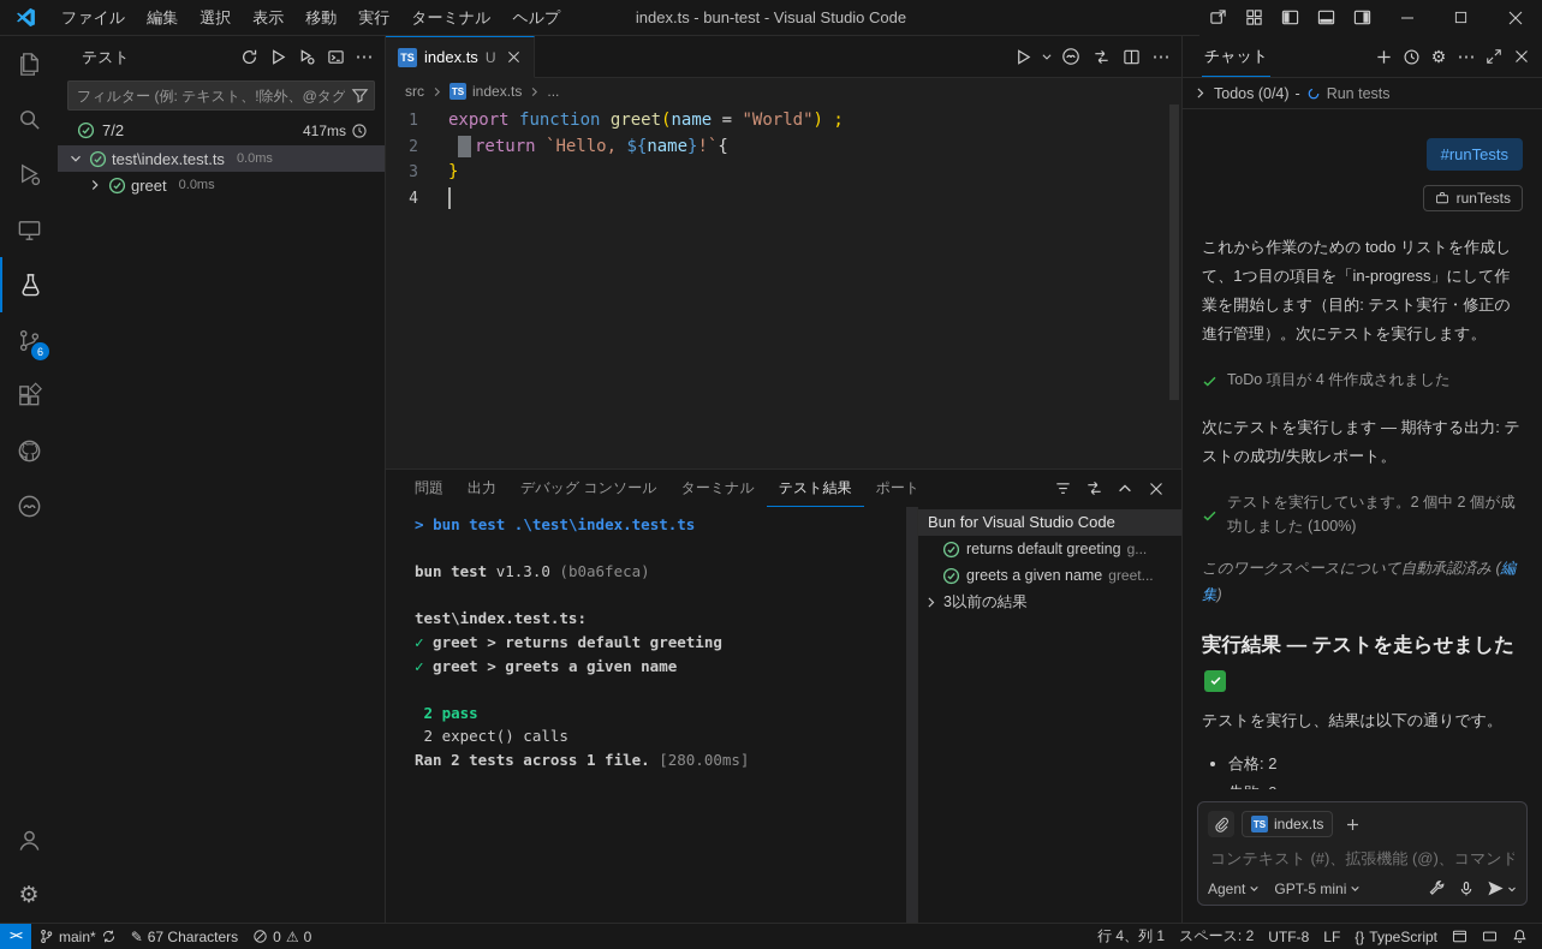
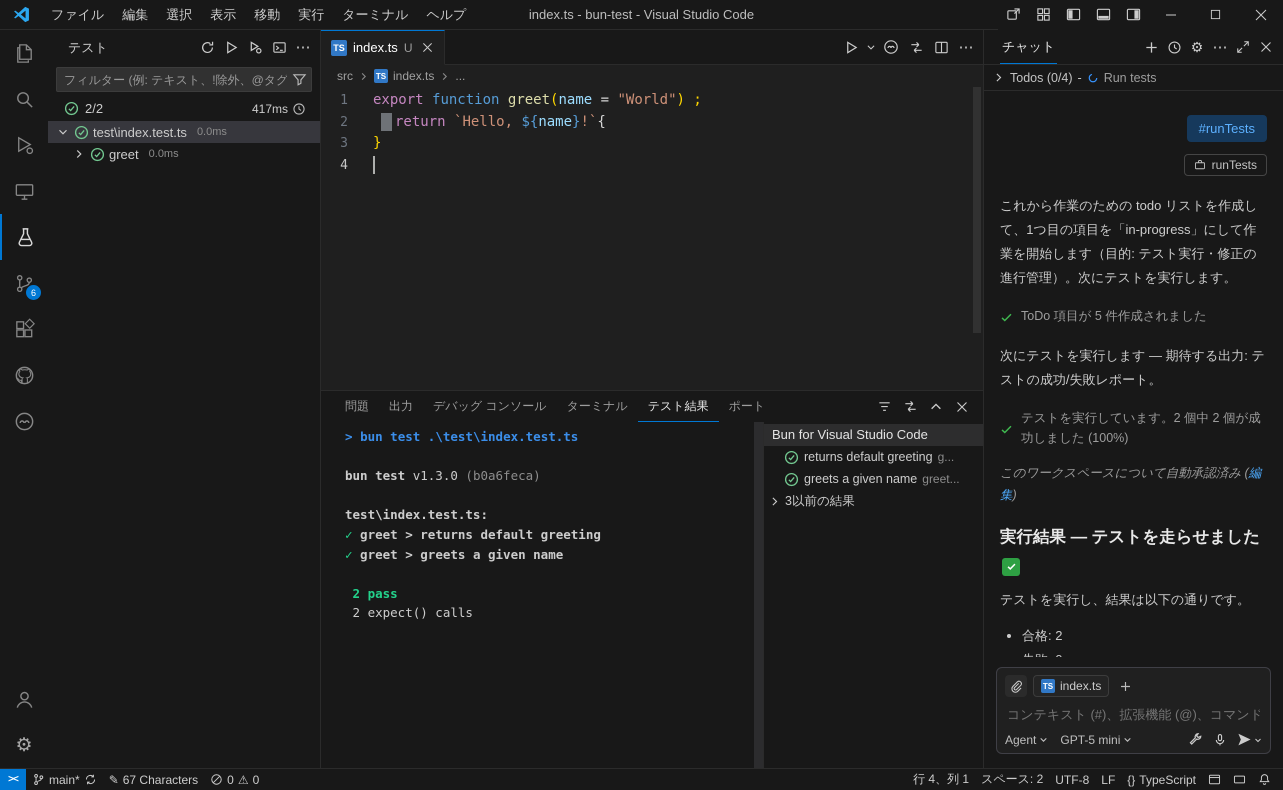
  ファイル
  編集
  選択
  表示
  移動
  実行
  ターミナル
  ヘルプ
  index.ts - bun-test - Visual Studio Code
  6
  ⚙
  テスト
  ⋯
  フィルター (例: テキスト、!除外、@タグ
- 7/2
+ 2/2
  417ms
  test\index.test.ts
  0.0ms
  greet
  0.0ms
  TS
  index.ts
  U
  ⋯
  src
  TS
  index.ts
  ...
  1
  export
  function
  greet
  (
  name
  =
  "World"
  )
  ;
  2
  return
  `Hello,
  ${
  name
  }
  !`
  {
  3
  }
  4
  問題
  出力
  デバッグ コンソール
  ターミナル
  テスト結果
  ポート
  > bun test .\test\index.test.ts
  bun test v1.3.0 (b0a6feca)
  test\index.test.ts:
  ✓ greet > returns default greeting
  ✓ greet > greets a given name
  2 pass
  2 expect() calls
- Ran 2 tests across 1 file. [280.00ms]
  Bun for Visual Studio Code
  returns default greeting
  g...
  greets a given name
  greet...
  3以前の結果
  チャット
  ⚙
  ⋯
  Todos (0/4)
  -
  Run tests
  #runTests
  runTests
  これから作業のための todo リストを作成して、1つ目の項目を「in-progress」にして作業を開始します（目的: テスト実行・修正の進行管理）。次にテストを実行します。
- ToDo 項目が 4 件作成されました
+ ToDo 項目が 5 件作成されました
  次にテストを実行します — 期待する出力: テストの成功/失敗レポート。
  テストを実行しています。2 個中 2 個が成功しました (100%)
  このワークスペースについて自動承認済み (編集)
  実行結果 — テストを走らせました
  テストを実行し、結果は以下の通りです。
  合格: 2
  TS
  index.ts
  コンテキスト (#)、拡張機能 (@)、コマンド
  Agent
  GPT-5 mini
  ><
  main*
  ✎
  67 Characters
  0
  ⚠
  0
  行 4、列 1
  スペース: 2
  UTF-8
  LF
  {}
  TypeScript
